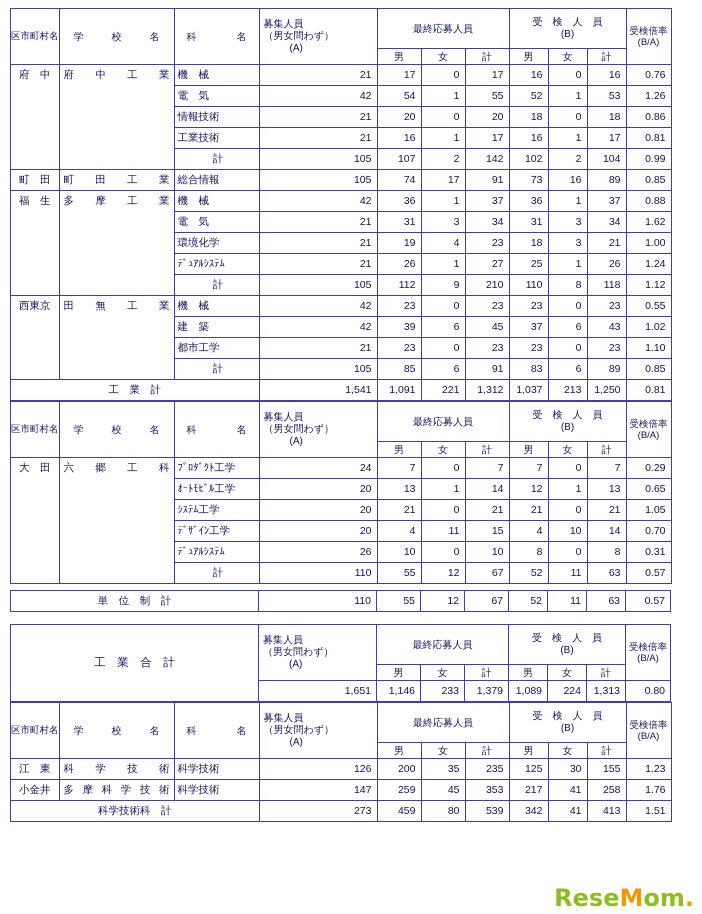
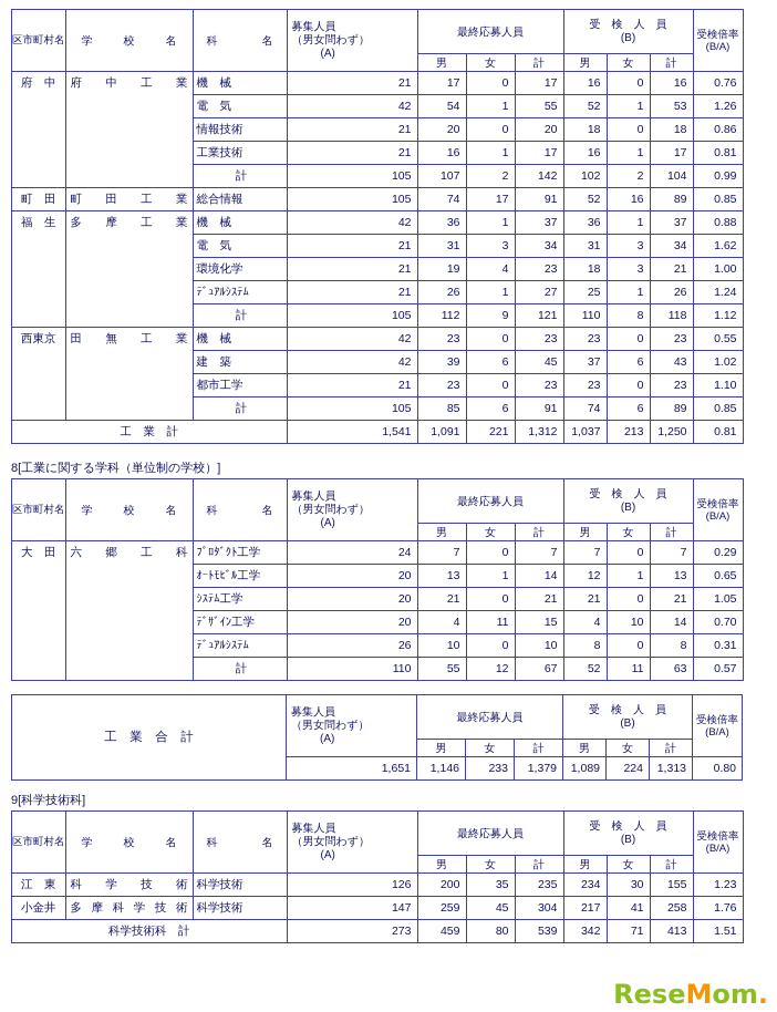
  区市町村名	学校名	科名	募集人員（男女問わず）(A)	最終応募人員	受 検 人 員(B)	受検倍率(B/A)
  男	女	計	男	女	計
  府中	府中工業	機 械	21	17	0	17	16	0	16	0.76
  電 気	42	54	1	55	52	1	53	1.26
  情報技術	21	20	0	20	18	0	18	0.86
  工業技術	21	16	1	17	16	1	17	0.81
  計	105	107	2	142	102	2	104	0.99
- 町田	町田工業	総合情報	105	74	17	91	73	16	89	0.85
+ 町田	町田工業	総合情報	105	74	17	91	52	16	89	0.85
  福生	多摩工業	機 械	42	36	1	37	36	1	37	0.88
  電 気	21	31	3	34	31	3	34	1.62
  環境化学	21	19	4	23	18	3	21	1.00
  ﾃﾞｭｱﾙｼｽﾃﾑ	21	26	1	27	25	1	26	1.24
- 計	105	112	9	210	110	8	118	1.12
+ 計	105	112	9	121	110	8	118	1.12
  西東京	田無工業	機 械	42	23	0	23	23	0	23	0.55
  建 築	42	39	6	45	37	6	43	1.02
  都市工学	21	23	0	23	23	0	23	1.10
- 計	105	85	6	91	83	6	89	0.85
+ 計	105	85	6	91	74	6	89	0.85
  工 業 計	1,541	1,091	221	1,312	1,037	213	1,250	0.81
+ 8[工業に関する学科（単位制の学校）]
  区市町村名	学校名	科名	募集人員（男女問わず）(A)	最終応募人員	受 検 人 員(B)	受検倍率(B/A)
  男	女	計	男	女	計
  大田	六郷工科	ﾌﾟﾛﾀﾞｸﾄ工学	24	7	0	7	7	0	7	0.29
  ｵｰﾄﾓﾋﾞﾙ工学	20	13	1	14	12	1	13	0.65
  ｼｽﾃﾑ工学	20	21	0	21	21	0	21	1.05
  ﾃﾞｻﾞｲﾝ工学	20	4	11	15	4	10	14	0.70
  ﾃﾞｭｱﾙｼｽﾃﾑ	26	10	0	10	8	0	8	0.31
  計	110	55	12	67	52	11	63	0.57
- 単 位 制 計	110	55	12	67	52	11	63	0.57
  工 業 合 計	募集人員（男女問わず）(A)	最終応募人員	受 検 人 員(B)	受検倍率(B/A)
  男	女	計	男	女	計
  1,651	1,146	233	1,379	1,089	224	1,313	0.80
+ 9[科学技術科]
  区市町村名	学校名	科名	募集人員（男女問わず）(A)	最終応募人員	受 検 人 員(B)	受検倍率(B/A)
  男	女	計	男	女	計
- 江東	科学技術	科学技術	126	200	35	235	125	30	155	1.23
+ 江東	科学技術	科学技術	126	200	35	235	234	30	155	1.23
- 小金井	多摩科学技術	科学技術	147	259	45	353	217	41	258	1.76
+ 小金井	多摩科学技術	科学技術	147	259	45	304	217	41	258	1.76
- 科学技術科 計	273	459	80	539	342	41	413	1.51
+ 科学技術科 計	273	459	80	539	342	71	413	1.51
  ReseMom.
